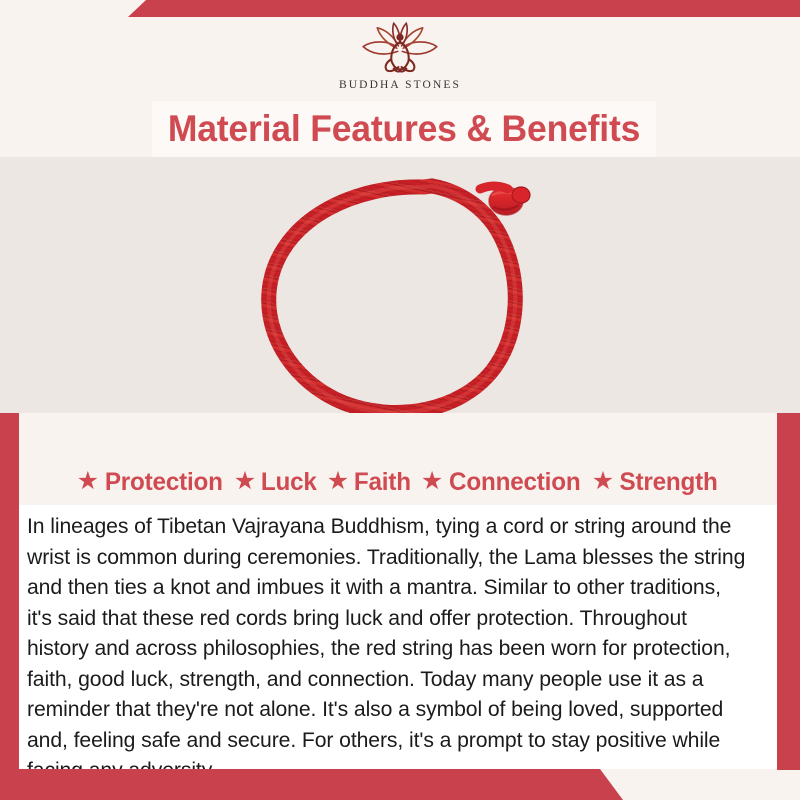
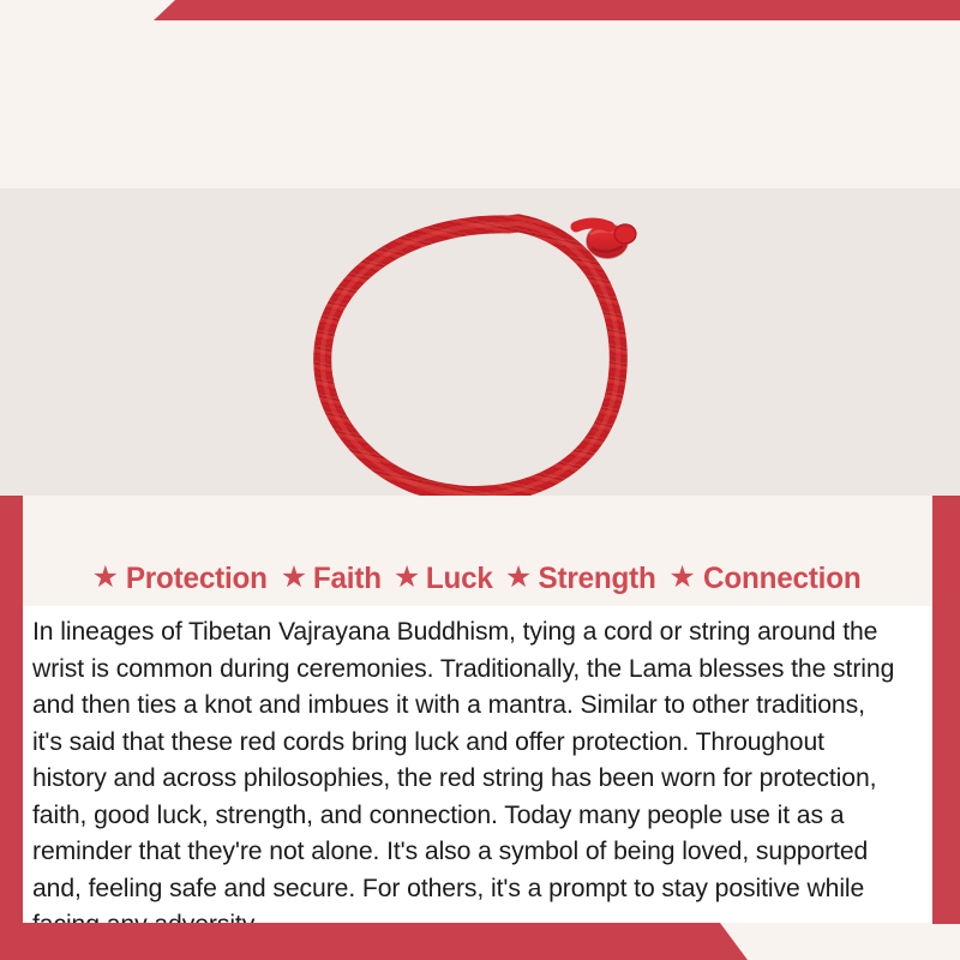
- BUDDHA STONES
- Material Features & Benefits
  ★
  Protection
  ★
- Luck
+ Faith
  ★
- Faith
+ Luck
  ★
- Connection
+ Strength
  ★
- Strength
+ Connection
  In lineages of Tibetan Vajrayana Buddhism, tying a cord or string around the wrist is common during ceremonies. Traditionally, the Lama blesses the string and then ties a knot and imbues it with a mantra. Similar to other traditions, it's said that these red cords bring luck and offer protection. Throughout history and across philosophies, the red string has been worn for protection, faith, good luck, strength, and connection. Today many people use it as a reminder that they're not alone. It's also a symbol of being loved, supported and, feeling safe and secure. For others, it's a prompt to stay positive while
